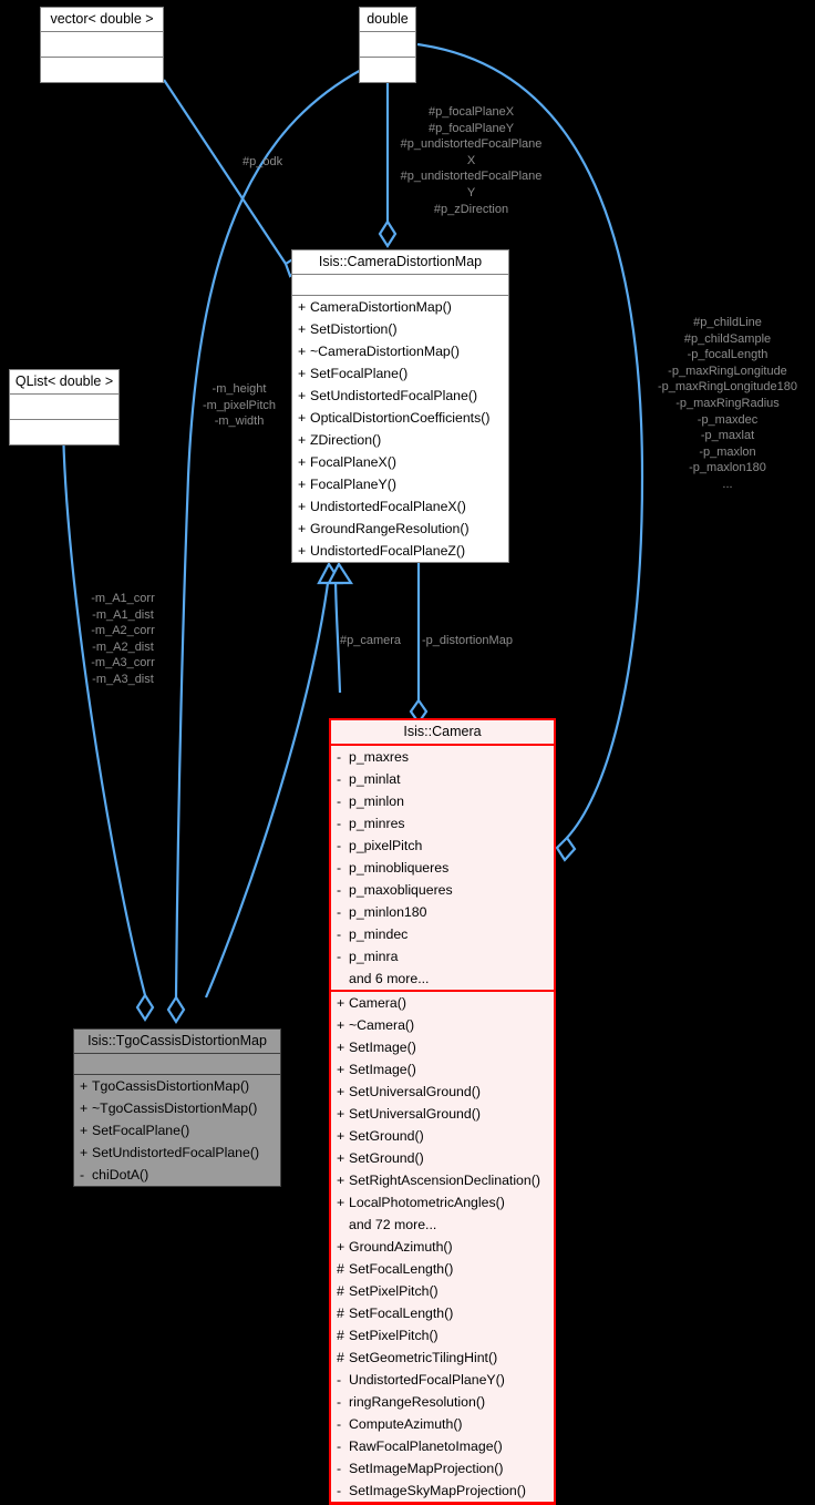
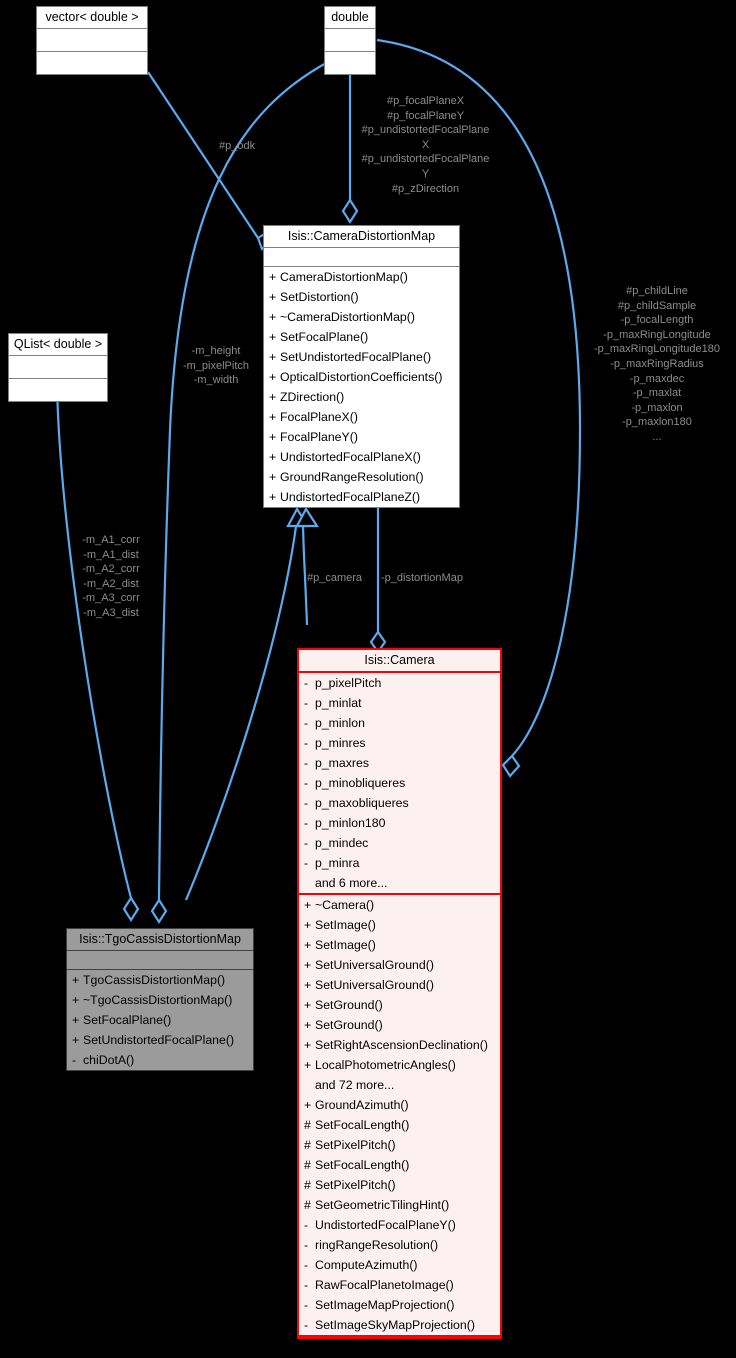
  vector< double >
  double
  QList< double >
  Isis::CameraDistortionMap
  + CameraDistortionMap()
  + SetDistortion()
  + ~CameraDistortionMap()
  + SetFocalPlane()
  + SetUndistortedFocalPlane()
  + OpticalDistortionCoefficients()
  + ZDirection()
  + FocalPlaneX()
  + FocalPlaneY()
  + UndistortedFocalPlaneX()
  + GroundRangeResolution()
  + UndistortedFocalPlaneZ()
  Isis::TgoCassisDistortionMap
  + TgoCassisDistortionMap()
  + ~TgoCassisDistortionMap()
  + SetFocalPlane()
  + SetUndistortedFocalPlane()
  - chiDotA()
  Isis::Camera
- - p_maxres
+ - p_pixelPitch
  - p_minlat
  - p_minlon
  - p_minres
- - p_pixelPitch
+ - p_maxres
  - p_minobliqueres
  - p_maxobliqueres
  - p_minlon180
  - p_mindec
  - p_minra
  and 6 more...
- + Camera()
  + ~Camera()
  + SetImage()
  + SetImage()
  + SetUniversalGround()
  + SetUniversalGround()
  + SetGround()
  + SetGround()
  + SetRightAscensionDeclination()
  + LocalPhotometricAngles()
  and 72 more...
  + GroundAzimuth()
  # SetFocalLength()
  # SetPixelPitch()
  # SetFocalLength()
  # SetPixelPitch()
  # SetGeometricTilingHint()
  - UndistortedFocalPlaneY()
  - ringRangeResolution()
  - ComputeAzimuth()
  - RawFocalPlanetoImage()
  - SetImageMapProjection()
  - SetImageSkyMapProjection()
  #p_odk
  #p_focalPlaneX
  #p_focalPlaneY
  #p_undistortedFocalPlane
  X
  #p_undistortedFocalPlane
  Y
  #p_zDirection
  #p_childLine
  #p_childSample
  -p_focalLength
  -p_maxRingLongitude
  -p_maxRingLongitude180
  -p_maxRingRadius
  -p_maxdec
  -p_maxlat
  -p_maxlon
  -p_maxlon180
  ...
  -m_height
  -m_pixelPitch
  -m_width
  -m_A1_corr
  -m_A1_dist
  -m_A2_corr
  -m_A2_dist
  -m_A3_corr
  -m_A3_dist
  #p_camera
  -p_distortionMap
